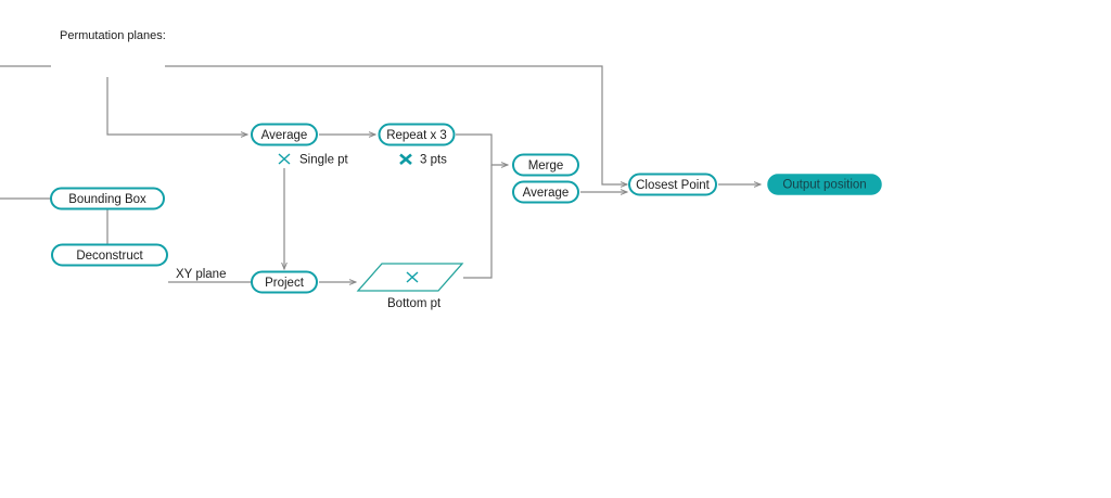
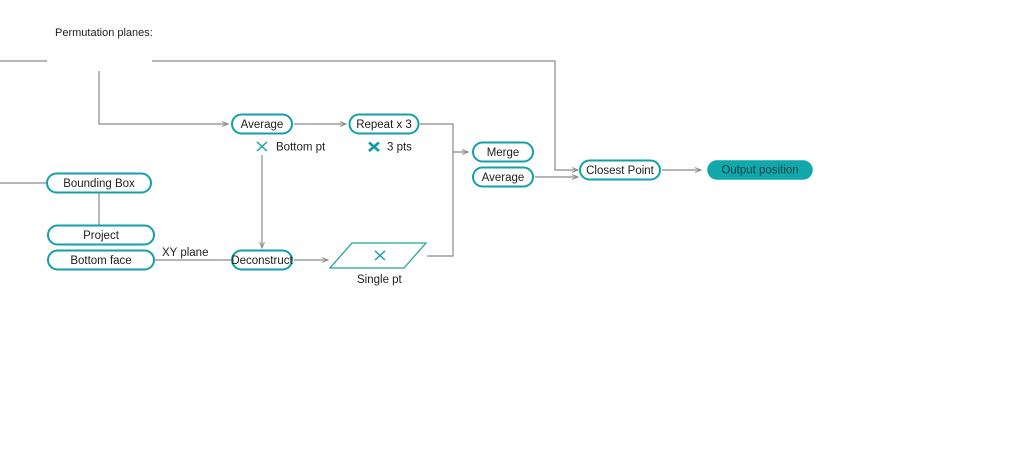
  Average
  Repeat x 3
  Bounding Box
- Deconstruct
+ Project
+ Bottom face
- Project
+ Deconstruct
  Merge
  Average
  Closest Point
  Output position
- Single pt
+ Bottom pt
  3 pts
- Bottom pt
+ Single pt
  XY plane
  Permutation planes:
